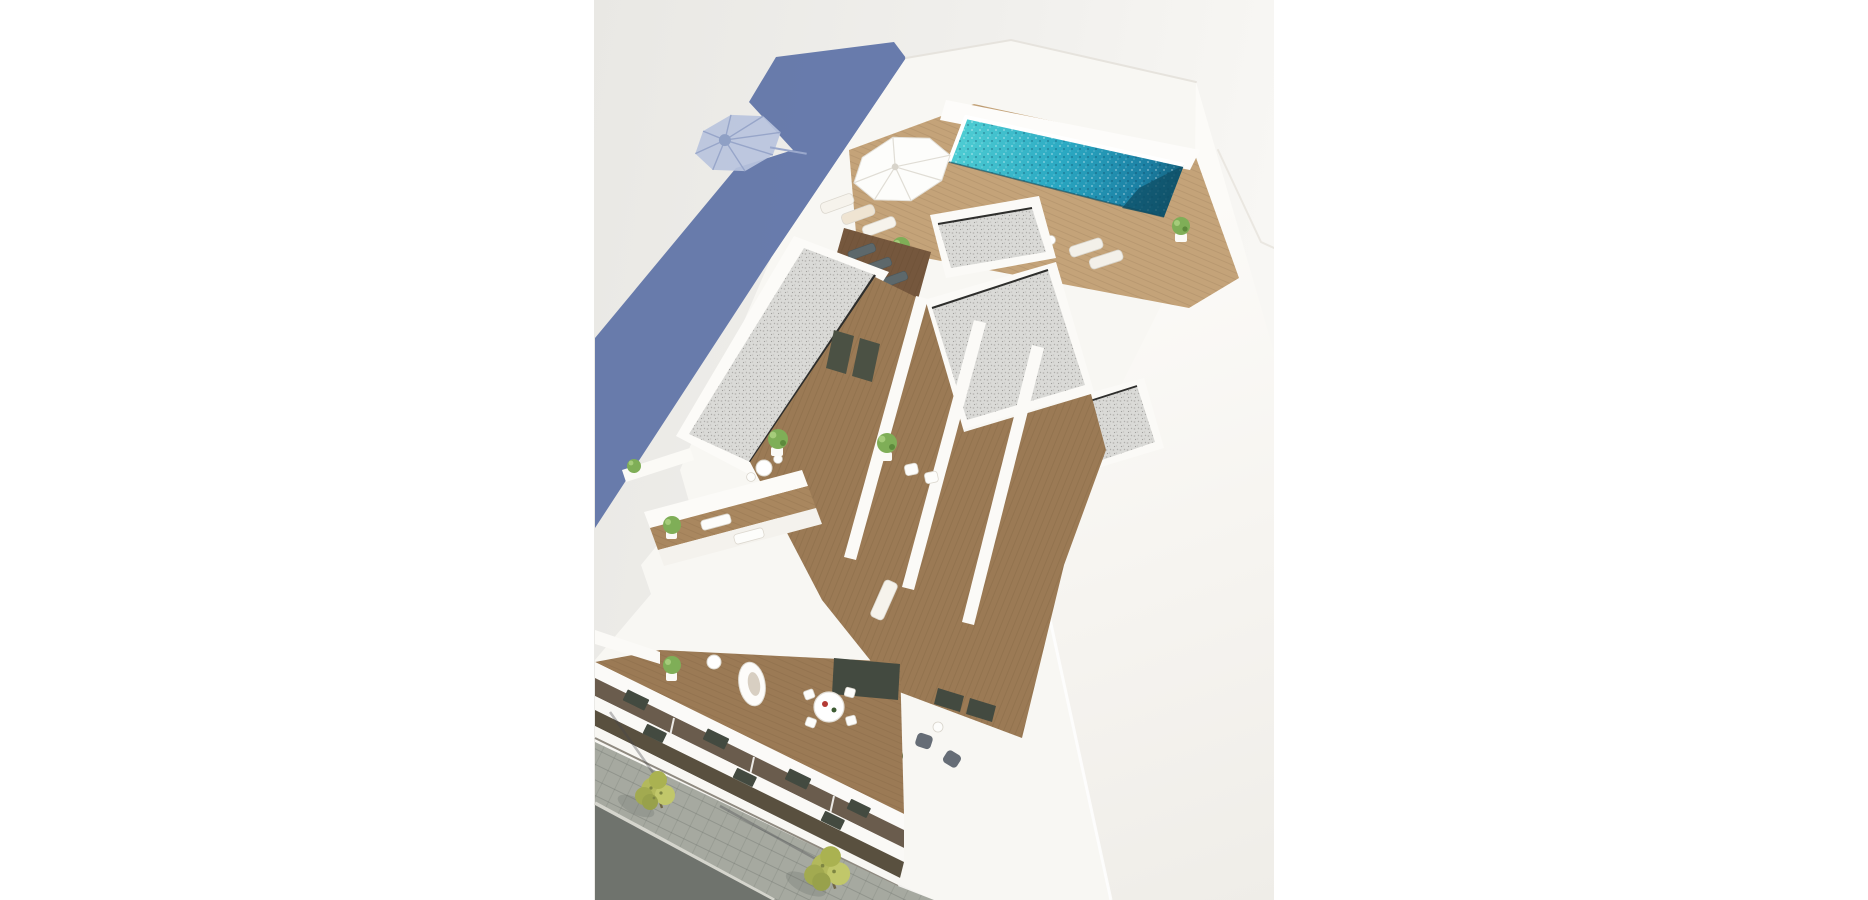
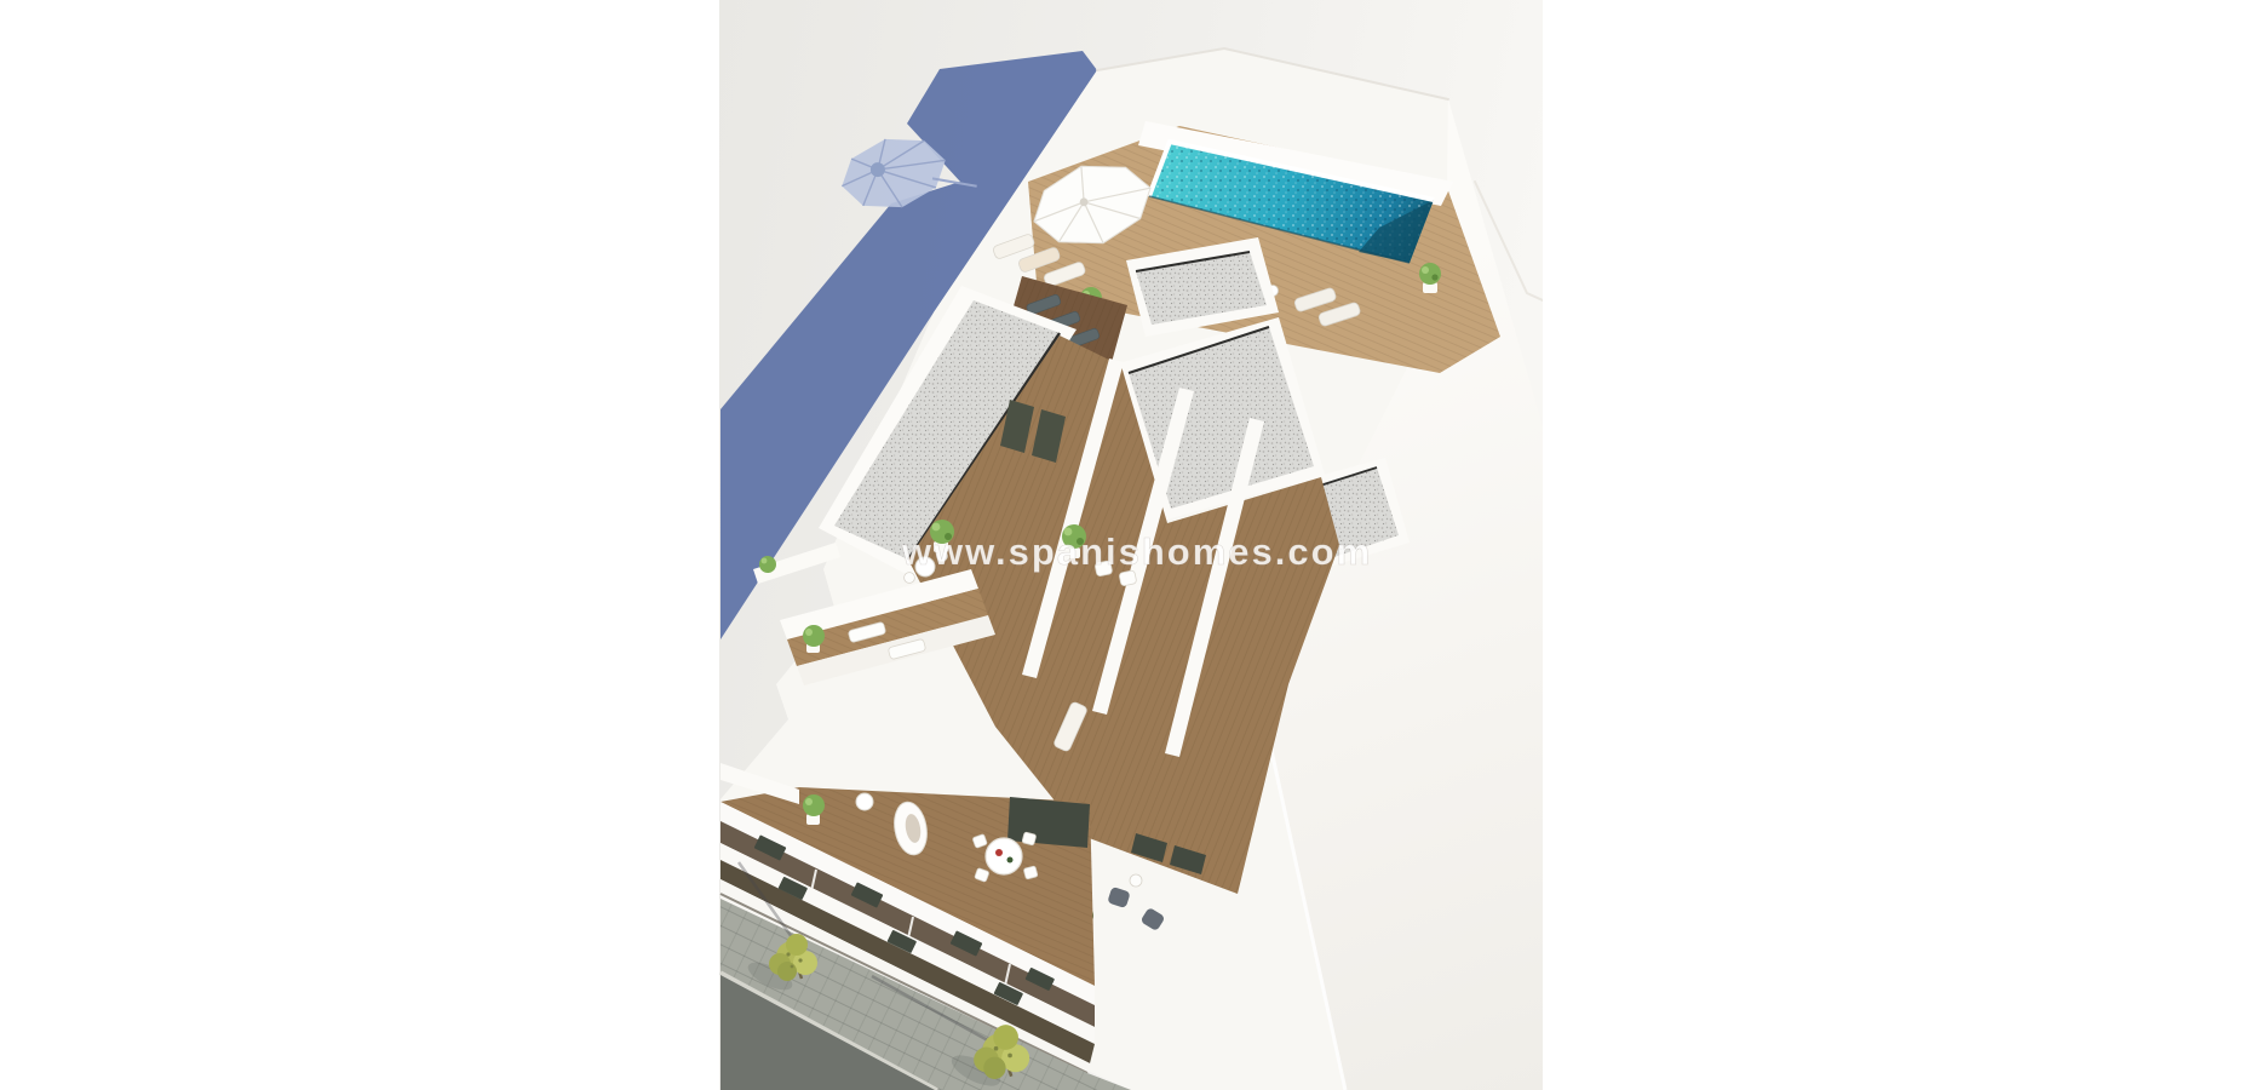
+ www.spanishomes.com
